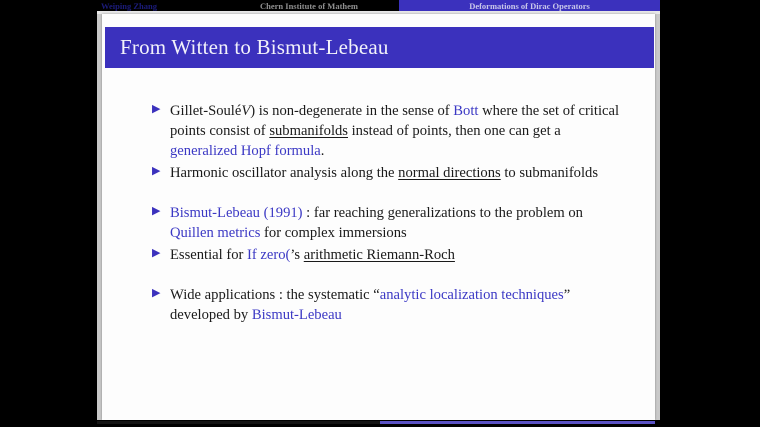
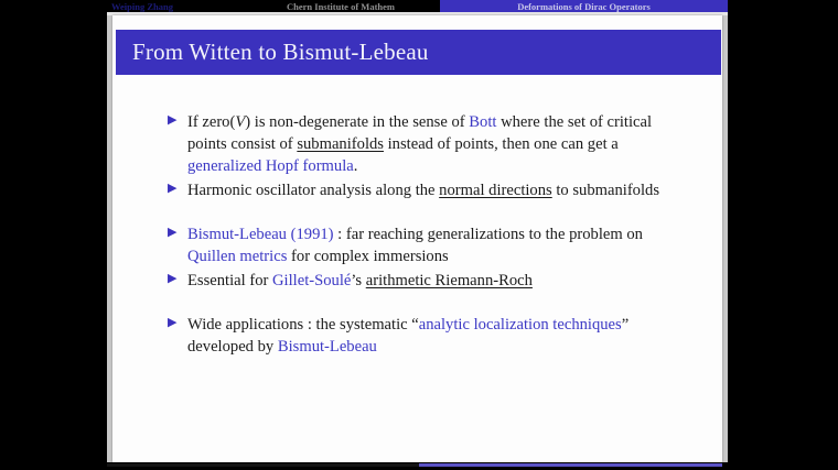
  Weiping Zhang
  Chern Institute of Mathem
  Deformations of Dirac Operators
  From Witten to Bismut-Lebeau
  ▶
- Gillet-SouléV) is non-degenerate in the sense of Bott where the set of critical points consist of submanifolds instead of points, then one can get a generalized Hopf formula.
+ If zero(V) is non-degenerate in the sense of Bott where the set of critical points consist of submanifolds instead of points, then one can get a generalized Hopf formula.
  ▶
  Harmonic oscillator analysis along the normal directions to submanifolds
  ▶
  Bismut-Lebeau (1991) : far reaching generalizations to the problem on Quillen metrics for complex immersions
  ▶
- Essential for If zero(’s arithmetic Riemann-Roch
+ Essential for Gillet-Soulé’s arithmetic Riemann-Roch
  ▶
  Wide applications : the systematic “analytic localization techniques” developed by Bismut-Lebeau
